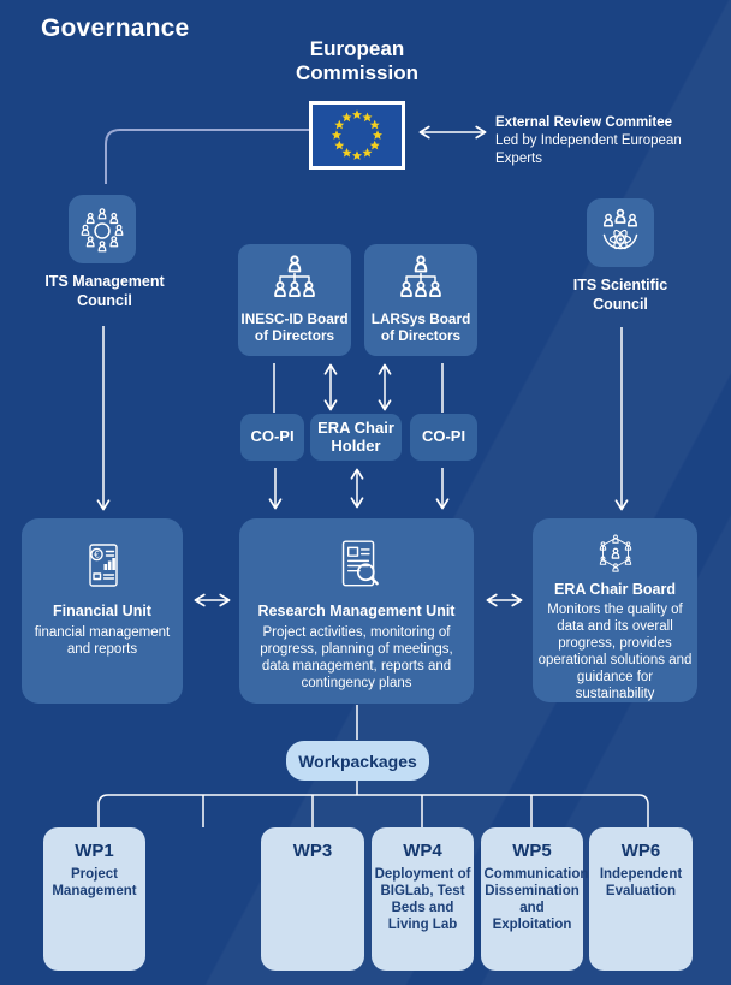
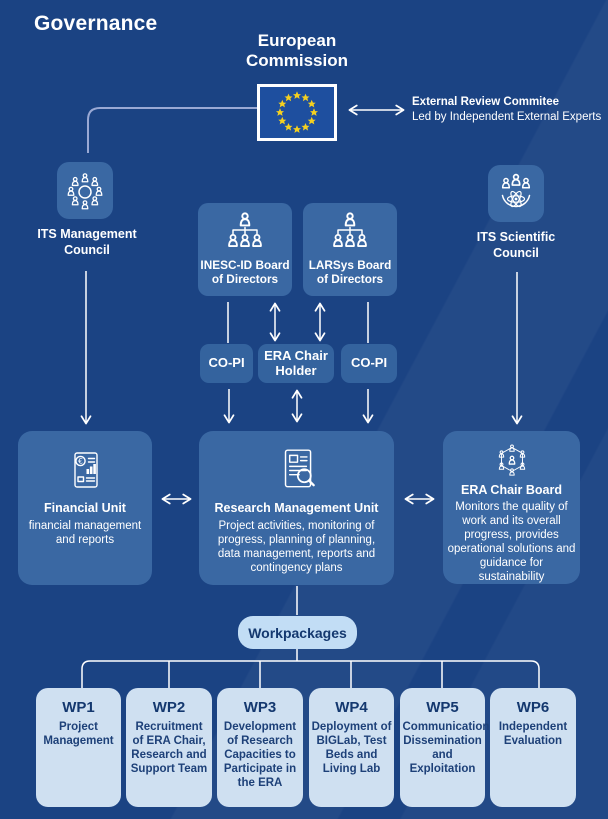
  Governance
  European Commission
  External Review Commitee
- Led by Independent European Experts
+ Led by Independent External Experts
  ITS Management Council
  ITS Scientific Council
  INESC-ID Board of Directors
  LARSys Board of Directors
  CO-PI
  ERA Chair Holder
  CO-PI
  €
  Financial Unit
  financial management and reports
  Research Management Unit
- Project activities, monitoring of progress, planning of meetings, data management, reports and contingency plans
+ Project activities, monitoring of progress, planning of planning, data management, reports and contingency plans
  ERA Chair Board
- Monitors the quality of data and its overall progress, provides operational solutions and guidance for sustainability
+ Monitors the quality of work and its overall progress, provides operational solutions and guidance for sustainability
  Workpackages
  WP1
  Project Management
+ WP2
+ Recruitment of ERA Chair, Research and Support Team
  WP3
+ Development of Research Capacities to Participate in the ERA
  WP4
  Deployment of BIGLab, Test Beds and Living Lab
  WP5
  Communication Dissemination and Exploitation
  WP6
  Independent Evaluation
